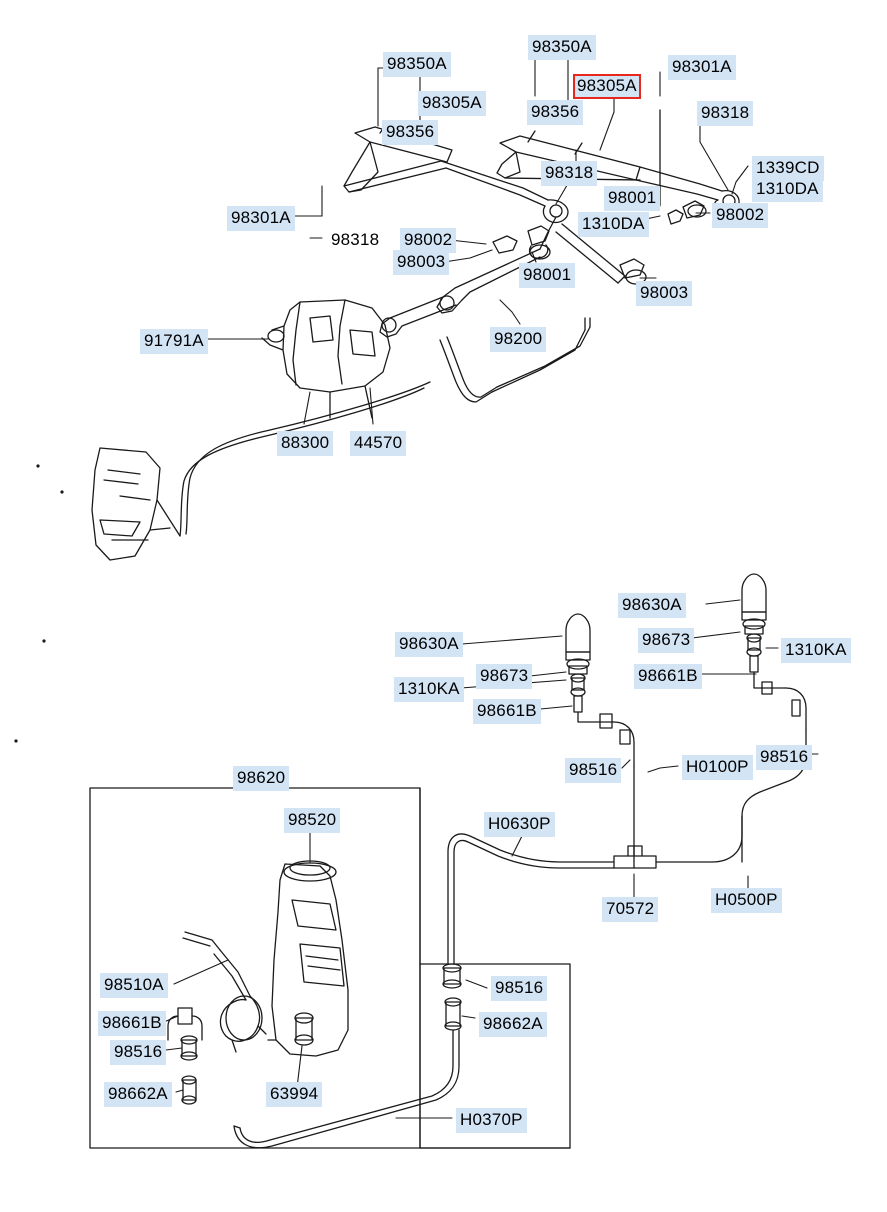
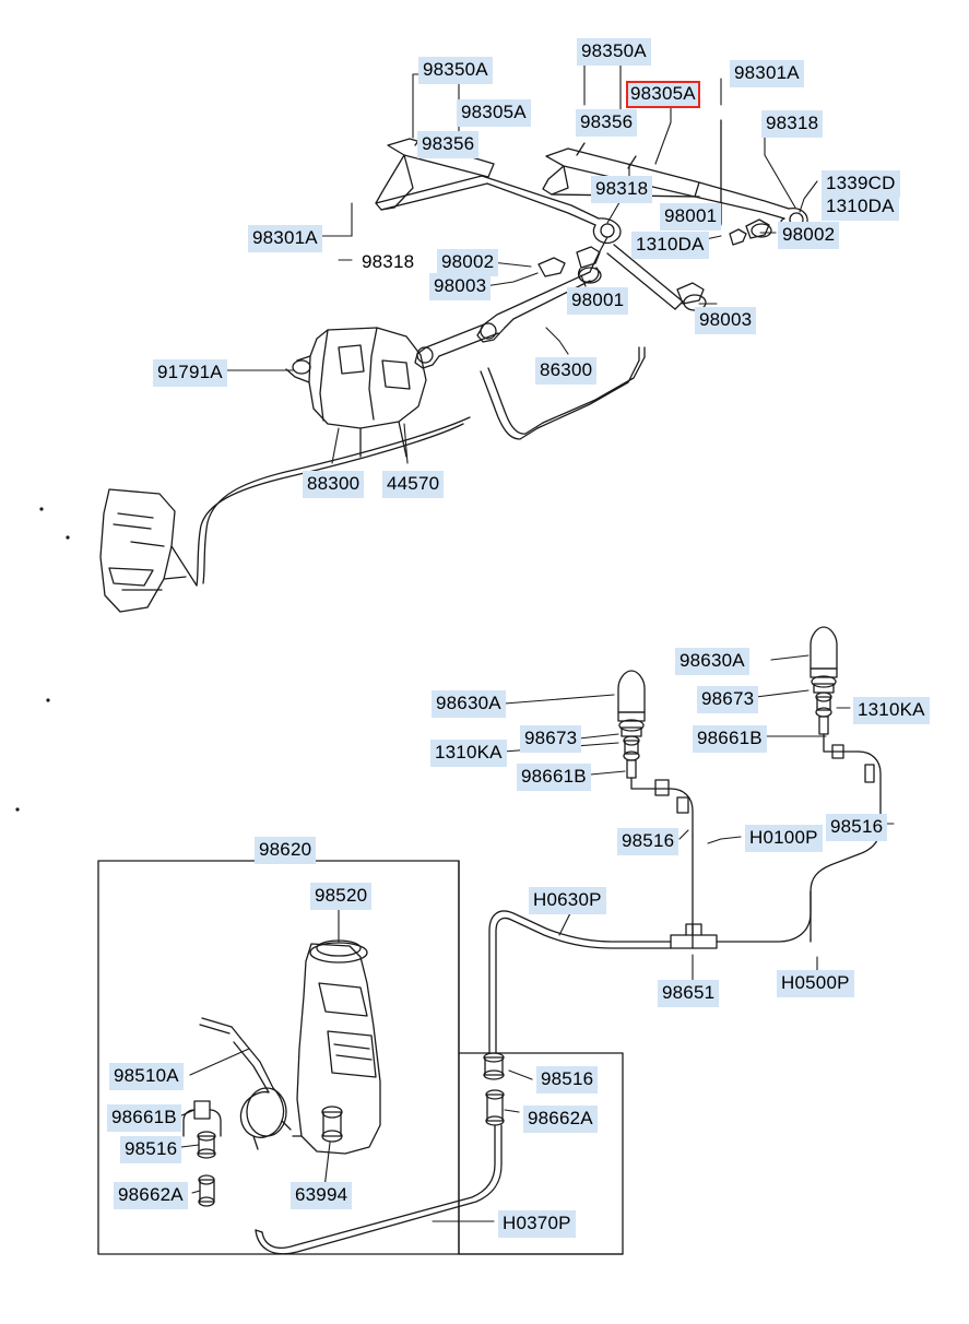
  98350A
  98305A
  98356
  98350A
  98305A
  98356
  98301A
  98318
  1339CD
  1310DA
  98318
  98001
  1310DA
  98002
  98301A
  98318
  98002
  98003
  98001
  98003
- 98200
+ 86300
  91791A
  88300
  44570
  98630A
  98673
  1310KA
  98661B
  98630A
  98673
  1310KA
  98661B
  98516
  98516
  H0100P
  98620
  H0630P
  98520
  H0500P
- 70572
+ 98651
  98510A
  98516
  98661B
  98662A
  98516
  98662A
  63994
  H0370P
